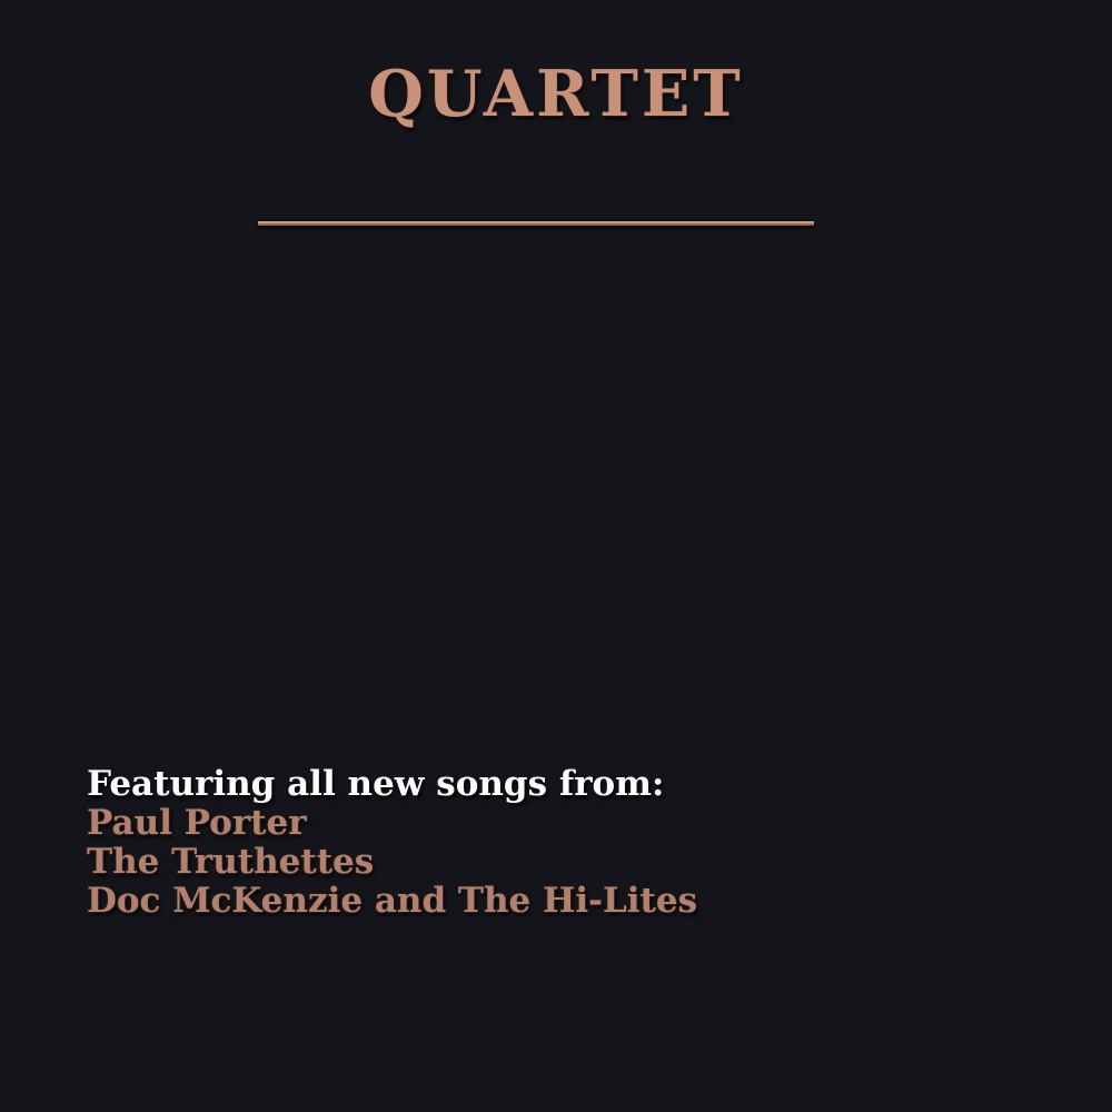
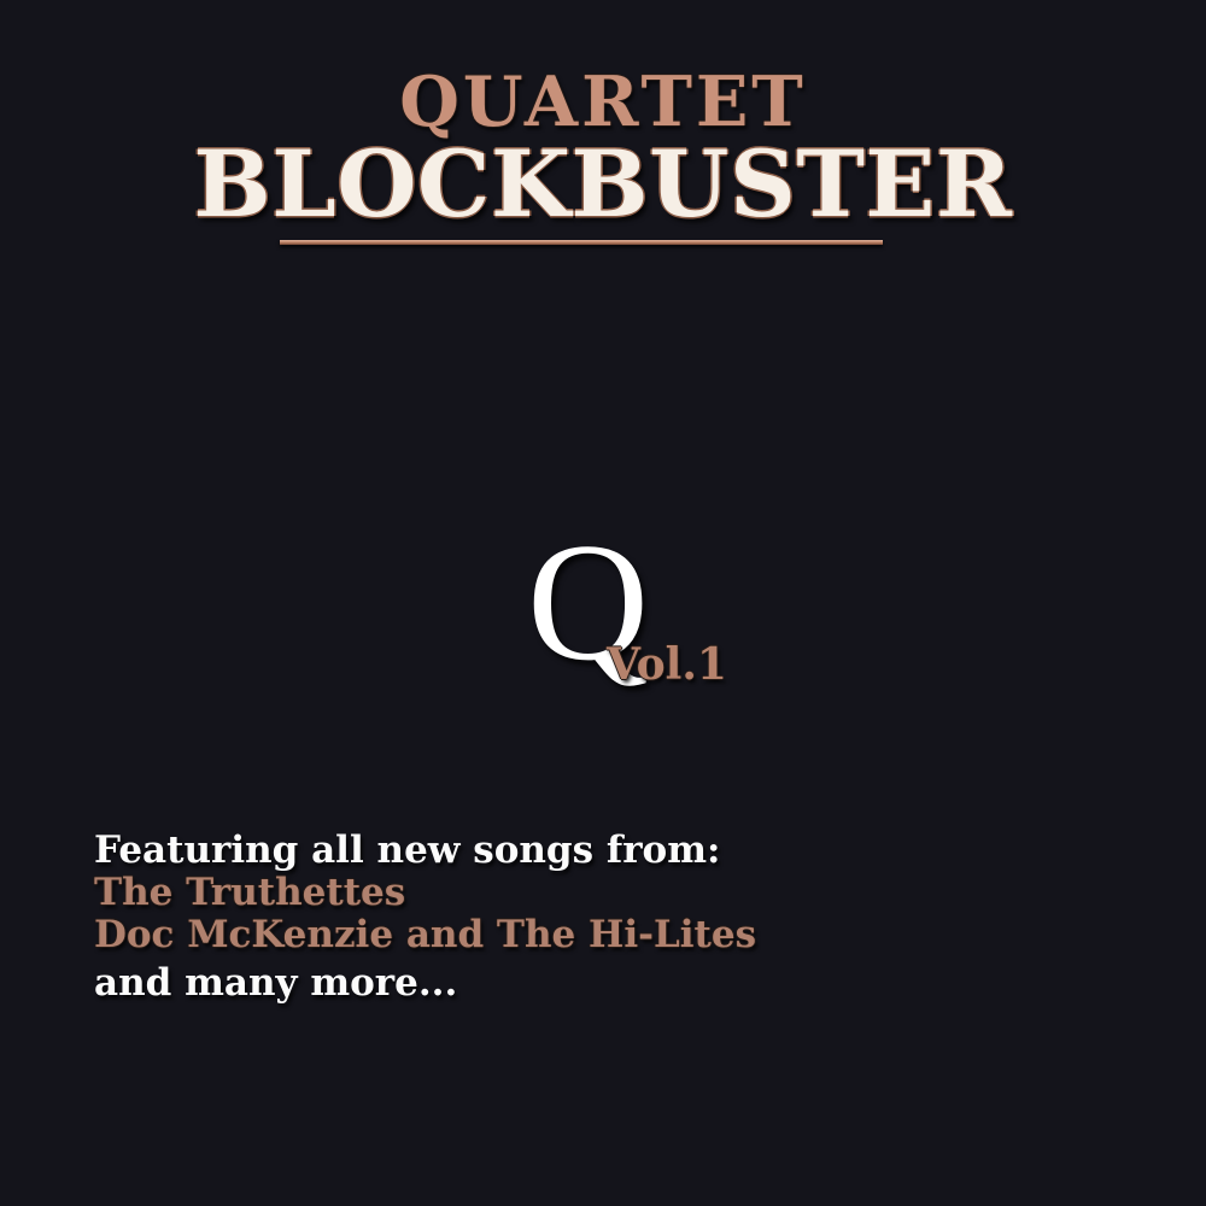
  QUARTET
+ BLOCKBUSTER
+ Q
+ Vol.1
  Featuring all new songs from:
- Paul Porter
  The Truthettes
  Doc McKenzie and The Hi-Lites
+ and many more...
